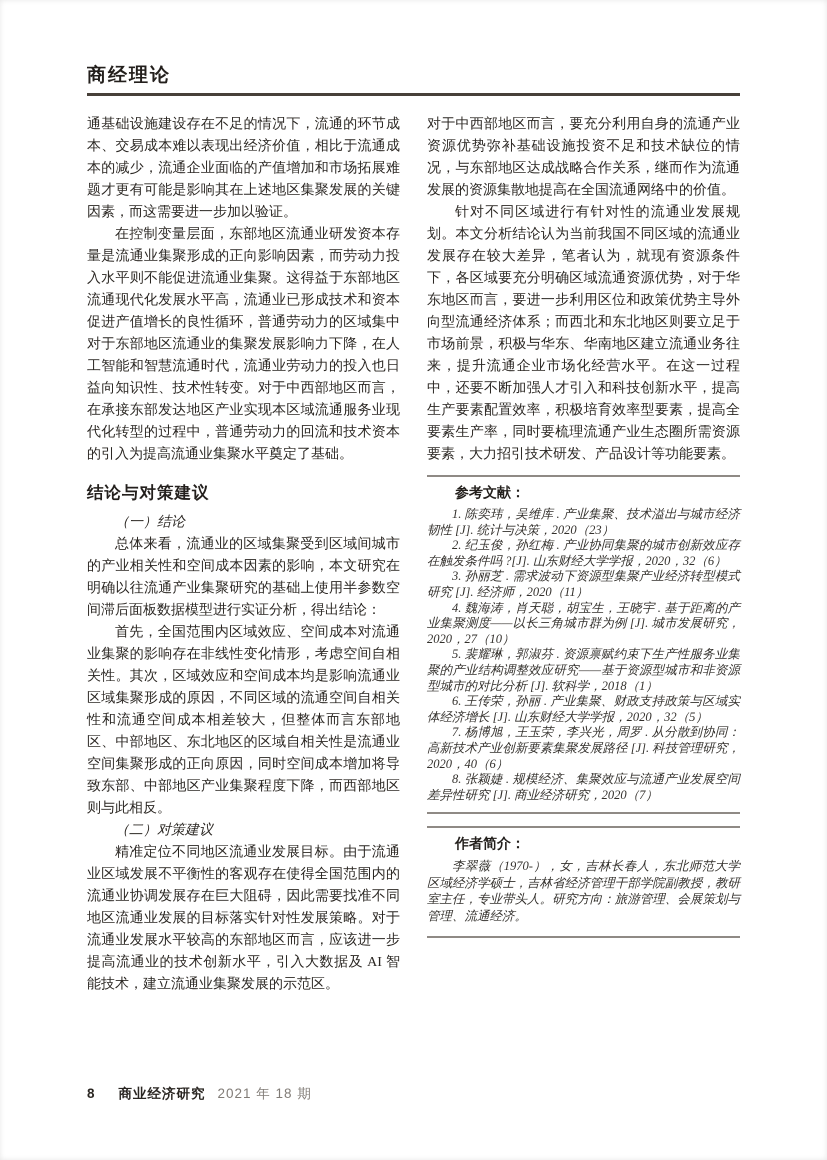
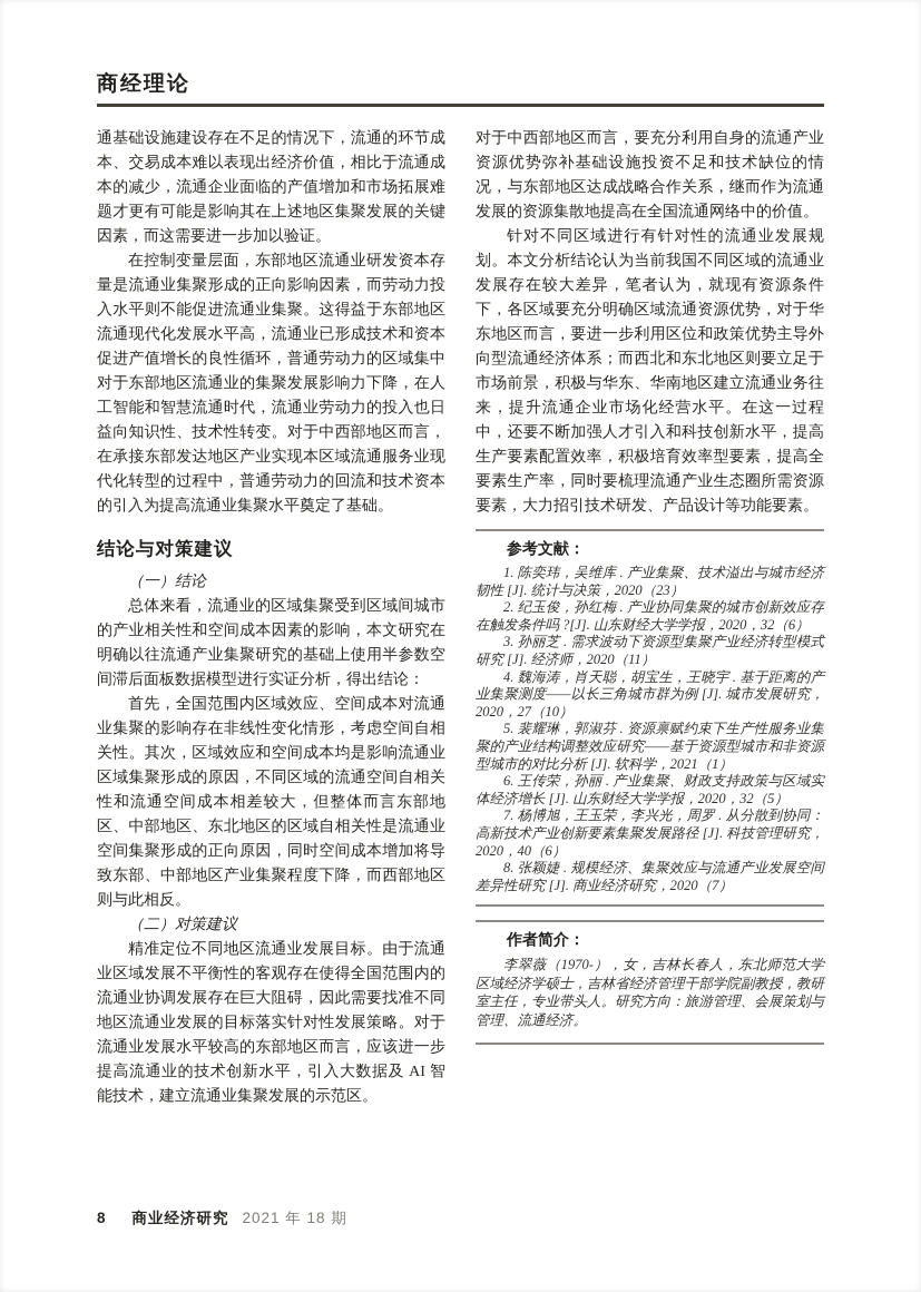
  商经理论
  通基础设施建设存在不足的情况下，流通的环节成本、交易成本难以表现出经济价值，相比于流通成本的减少，流通企业面临的产值增加和市场拓展难题才更有可能是影响其在上述地区集聚发展的关键因素，而这需要进一步加以验证。
  在控制变量层面，东部地区流通业研发资本存量是流通业集聚形成的正向影响因素，而劳动力投入水平则不能促进流通业集聚。这得益于东部地区流通现代化发展水平高，流通业已形成技术和资本促进产值增长的良性循环，普通劳动力的区域集中对于东部地区流通业的集聚发展影响力下降，在人工智能和智慧流通时代，流通业劳动力的投入也日益向知识性、技术性转变。对于中西部地区而言，在承接东部发达地区产业实现本区域流通服务业现代化转型的过程中，普通劳动力的回流和技术资本的引入为提高流通业集聚水平奠定了基础。
  结论与对策建议
  （一）结论
  总体来看，流通业的区域集聚受到区域间城市的产业相关性和空间成本因素的影响，本文研究在明确以往流通产业集聚研究的基础上使用半参数空间滞后面板数据模型进行实证分析，得出结论：
  首先，全国范围内区域效应、空间成本对流通业集聚的影响存在非线性变化情形，考虑空间自相关性。其次，区域效应和空间成本均是影响流通业区域集聚形成的原因，不同区域的流通空间自相关性和流通空间成本相差较大，但整体而言东部地区、中部地区、东北地区的区域自相关性是流通业空间集聚形成的正向原因，同时空间成本增加将导致东部、中部地区产业集聚程度下降，而西部地区则与此相反。
  （二）对策建议
  精准定位不同地区流通业发展目标。由于流通业区域发展不平衡性的客观存在使得全国范围内的流通业协调发展存在巨大阻碍，因此需要找准不同地区流通业发展的目标落实针对性发展策略。对于流通业发展水平较高的东部地区而言，应该进一步提高流通业的技术创新水平，引入大数据及 AI 智能技术，建立流通业集聚发展的示范区。
  对于中西部地区而言，要充分利用自身的流通产业资源优势弥补基础设施投资不足和技术缺位的情况，与东部地区达成战略合作关系，继而作为流通发展的资源集散地提高在全国流通网络中的价值。
  针对不同区域进行有针对性的流通业发展规划。本文分析结论认为当前我国不同区域的流通业发展存在较大差异，笔者认为，就现有资源条件下，各区域要充分明确区域流通资源优势，对于华东地区而言，要进一步利用区位和政策优势主导外向型流通经济体系；而西北和东北地区则要立足于市场前景，积极与华东、华南地区建立流通业务往来，提升流通企业市场化经营水平。在这一过程中，还要不断加强人才引入和科技创新水平，提高生产要素配置效率，积极培育效率型要素，提高全要素生产率，同时要梳理流通产业生态圈所需资源要素，大力招引技术研发、产品设计等功能要素。
  参考文献：
  1. 陈奕玮，吴维库 . 产业集聚、技术溢出与城市经济韧性 [J]. 统计与决策，2020（23）
  2. 纪玉俊，孙红梅 . 产业协同集聚的城市创新效应存在触发条件吗 ?[J]. 山东财经大学学报，2020，32（6）
  3. 孙丽芝 . 需求波动下资源型集聚产业经济转型模式研究 [J]. 经济师，2020（11）
  4. 魏海涛，肖天聪，胡宝生，王晓宇 . 基于距离的产业集聚测度——以长三角城市群为例 [J]. 城市发展研究，2020，27（10）
- 5. 裴耀琳，郭淑芬 . 资源禀赋约束下生产性服务业集聚的产业结构调整效应研究——基于资源型城市和非资源型城市的对比分析 [J]. 软科学，2018（1）
+ 5. 裴耀琳，郭淑芬 . 资源禀赋约束下生产性服务业集聚的产业结构调整效应研究——基于资源型城市和非资源型城市的对比分析 [J]. 软科学，2021（1）
  6. 王传荣，孙丽 . 产业集聚、财政支持政策与区域实体经济增长 [J]. 山东财经大学学报，2020，32（5）
  7. 杨博旭，王玉荣，李兴光，周罗 . 从分散到协同：高新技术产业创新要素集聚发展路径 [J]. 科技管理研究，2020，40（6）
  8. 张颖婕 . 规模经济、集聚效应与流通产业发展空间差异性研究 [J]. 商业经济研究，2020（7）
  作者简介：
  李翠薇（1970-），女，吉林长春人，东北师范大学区域经济学硕士，吉林省经济管理干部学院副教授，教研室主任，专业带头人。研究方向：旅游管理、会展策划与管理、流通经济。
  8
  商业经济研究
  2021 年 18 期
